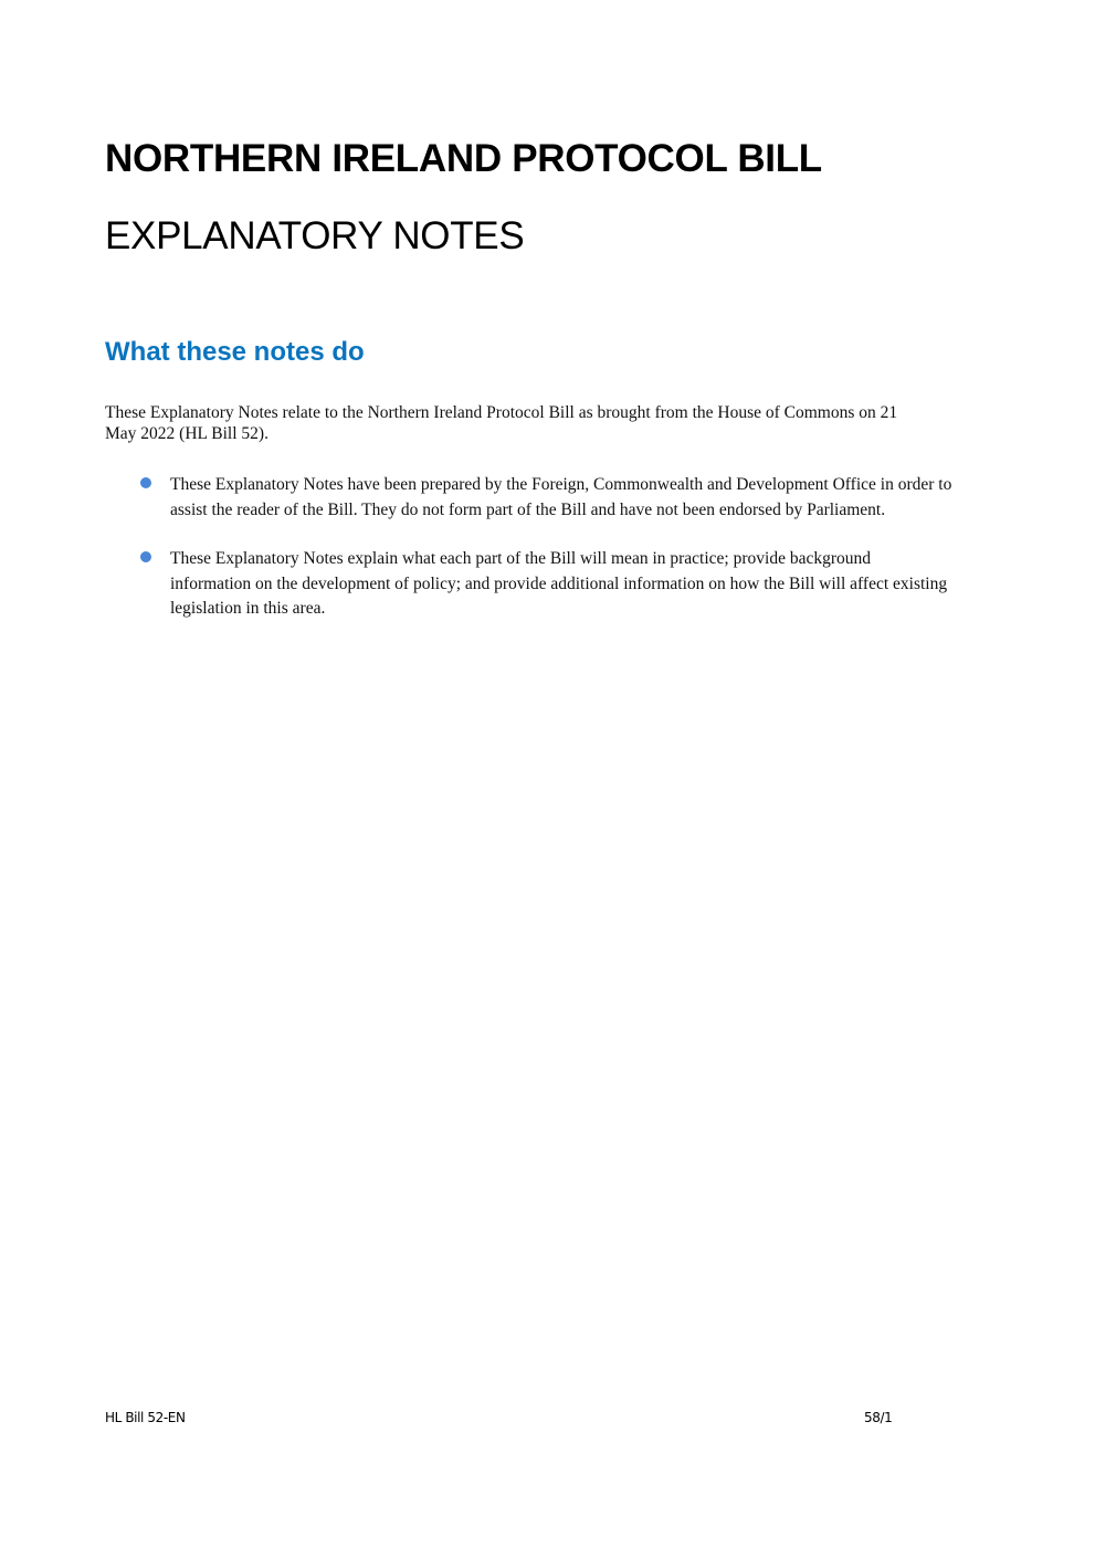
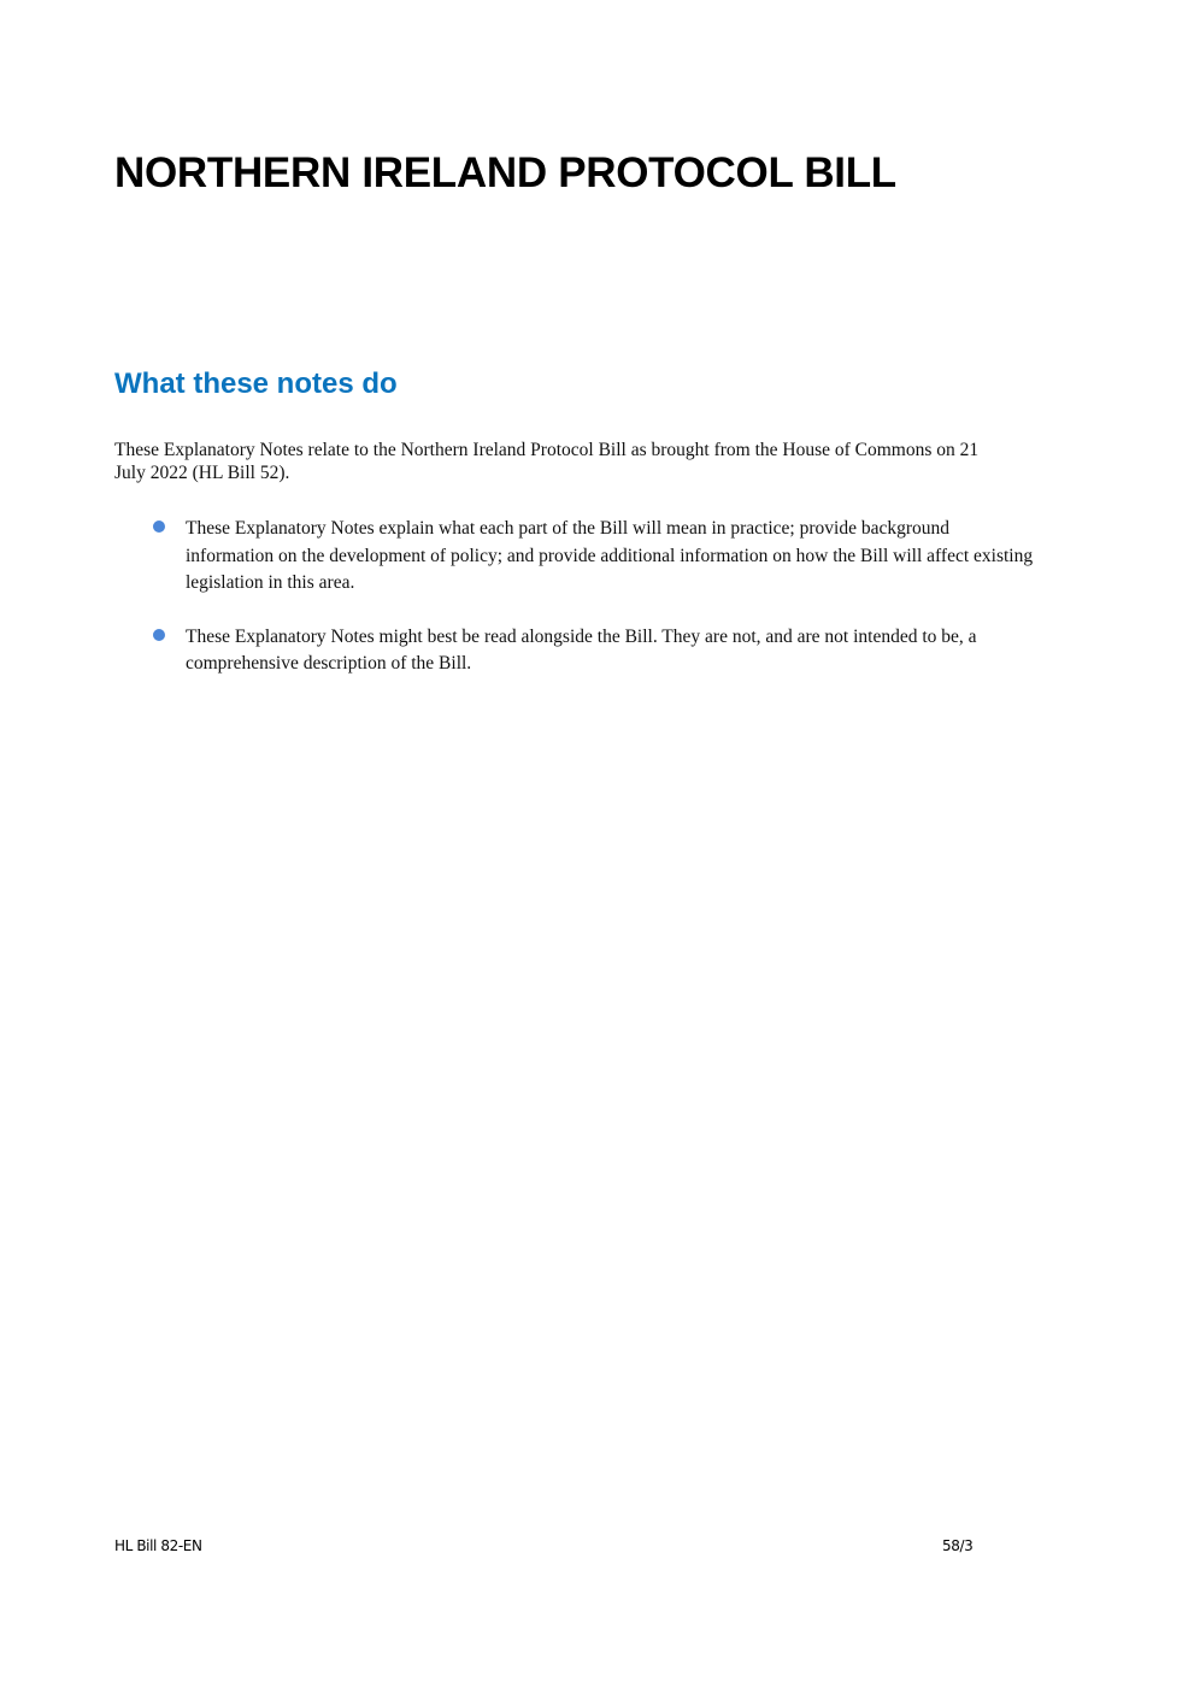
  NORTHERN IRELAND PROTOCOL BILL
- EXPLANATORY NOTES
  What these notes do
- These Explanatory Notes relate to the Northern Ireland Protocol Bill as brought from the House of Commons on 21 May 2022 (HL Bill 52).
+ These Explanatory Notes relate to the Northern Ireland Protocol Bill as brought from the House of Commons on 21 July 2022 (HL Bill 52).
- These Explanatory Notes have been prepared by the Foreign, Commonwealth and Development Office in order to assist the reader of the Bill. They do not form part of the Bill and have not been endorsed by Parliament.
  These Explanatory Notes explain what each part of the Bill will mean in practice; provide background information on the development of policy; and provide additional information on how the Bill will affect existing legislation in this area.
+ These Explanatory Notes might best be read alongside the Bill. They are not, and are not intended to be, a comprehensive description of the Bill.
- HL Bill 52-EN
+ HL Bill 82-EN
- 58/1
+ 58/3
